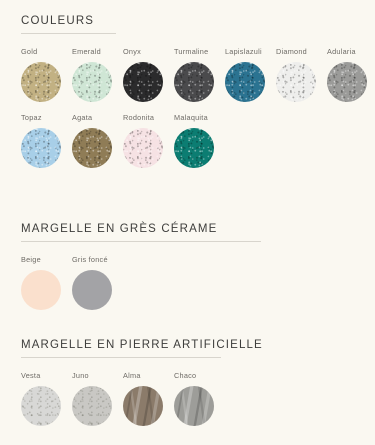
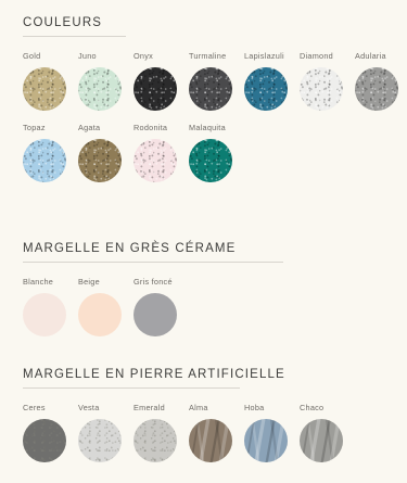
  COULEURS
  Gold
- Emerald
+ Juno
  Onyx
  Turmaline
  Lapislazuli
  Diamond
  Adularia
  Topaz
  Agata
  Rodonita
  Malaquita
  MARGELLE EN GRÈS CÉRAME
+ Blanche
  Beige
  Gris foncé
  MARGELLE EN PIERRE ARTIFICIELLE
+ Ceres
  Vesta
- Juno
+ Emerald
  Alma
+ Hoba
  Chaco
